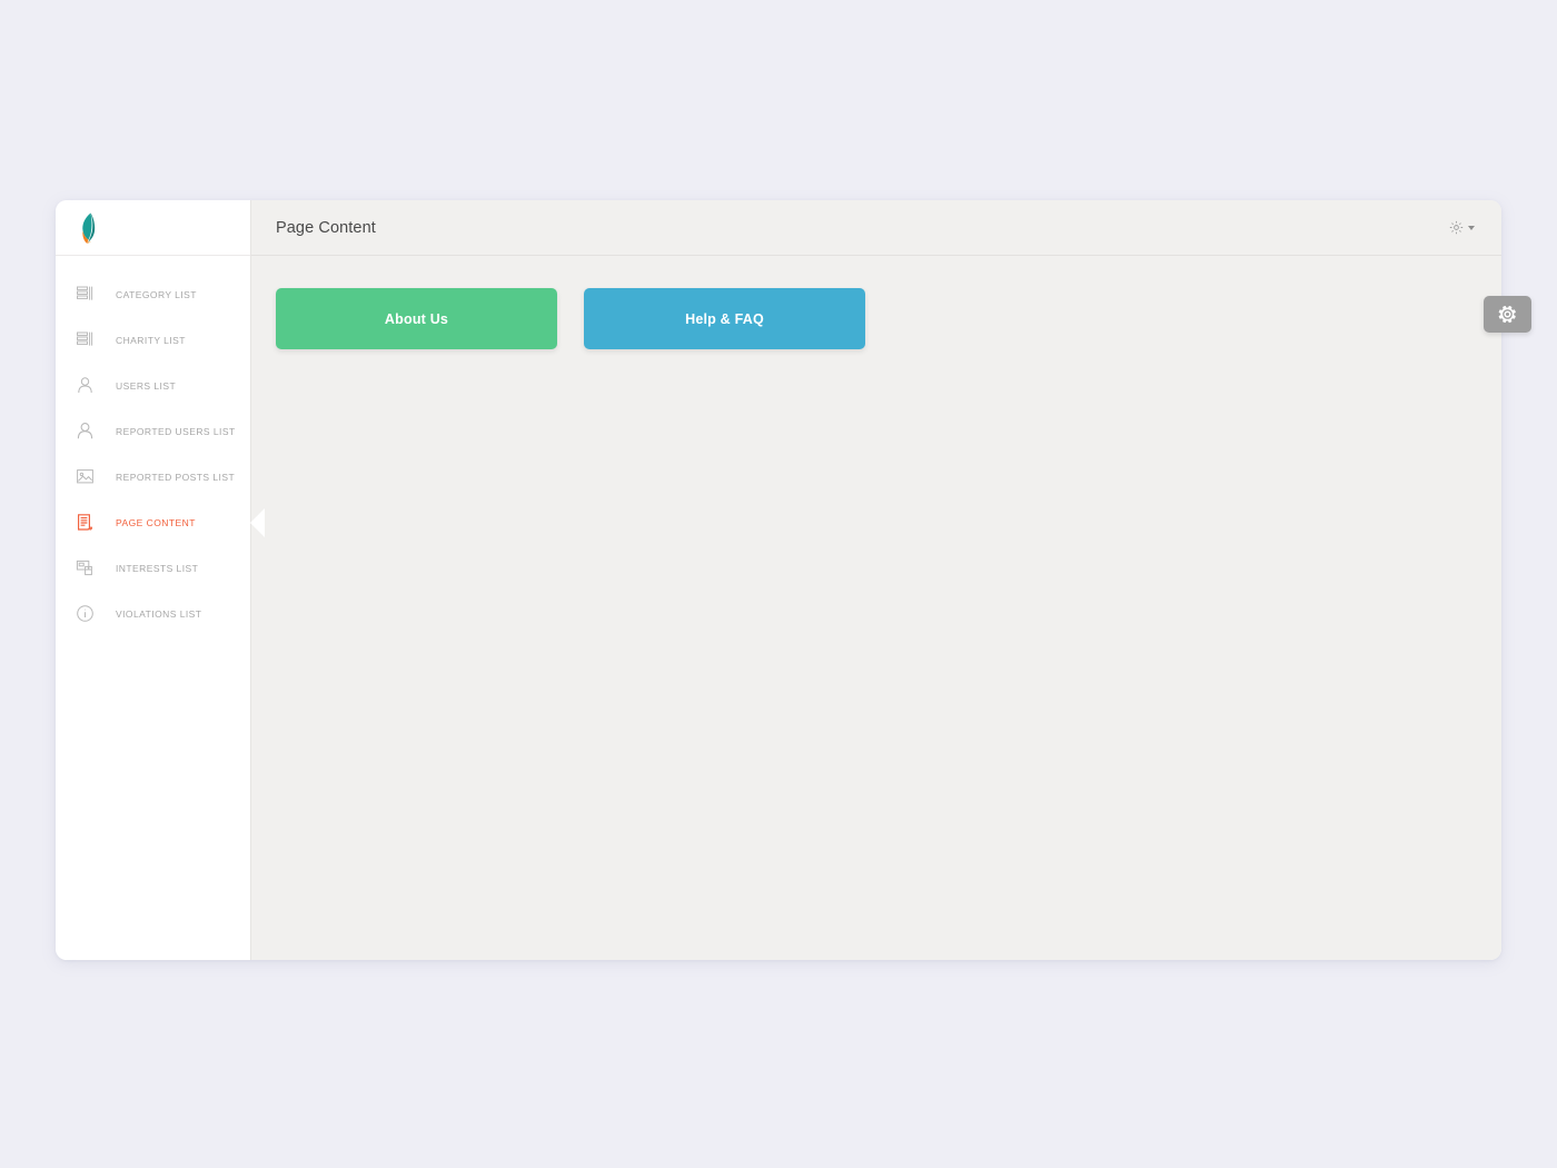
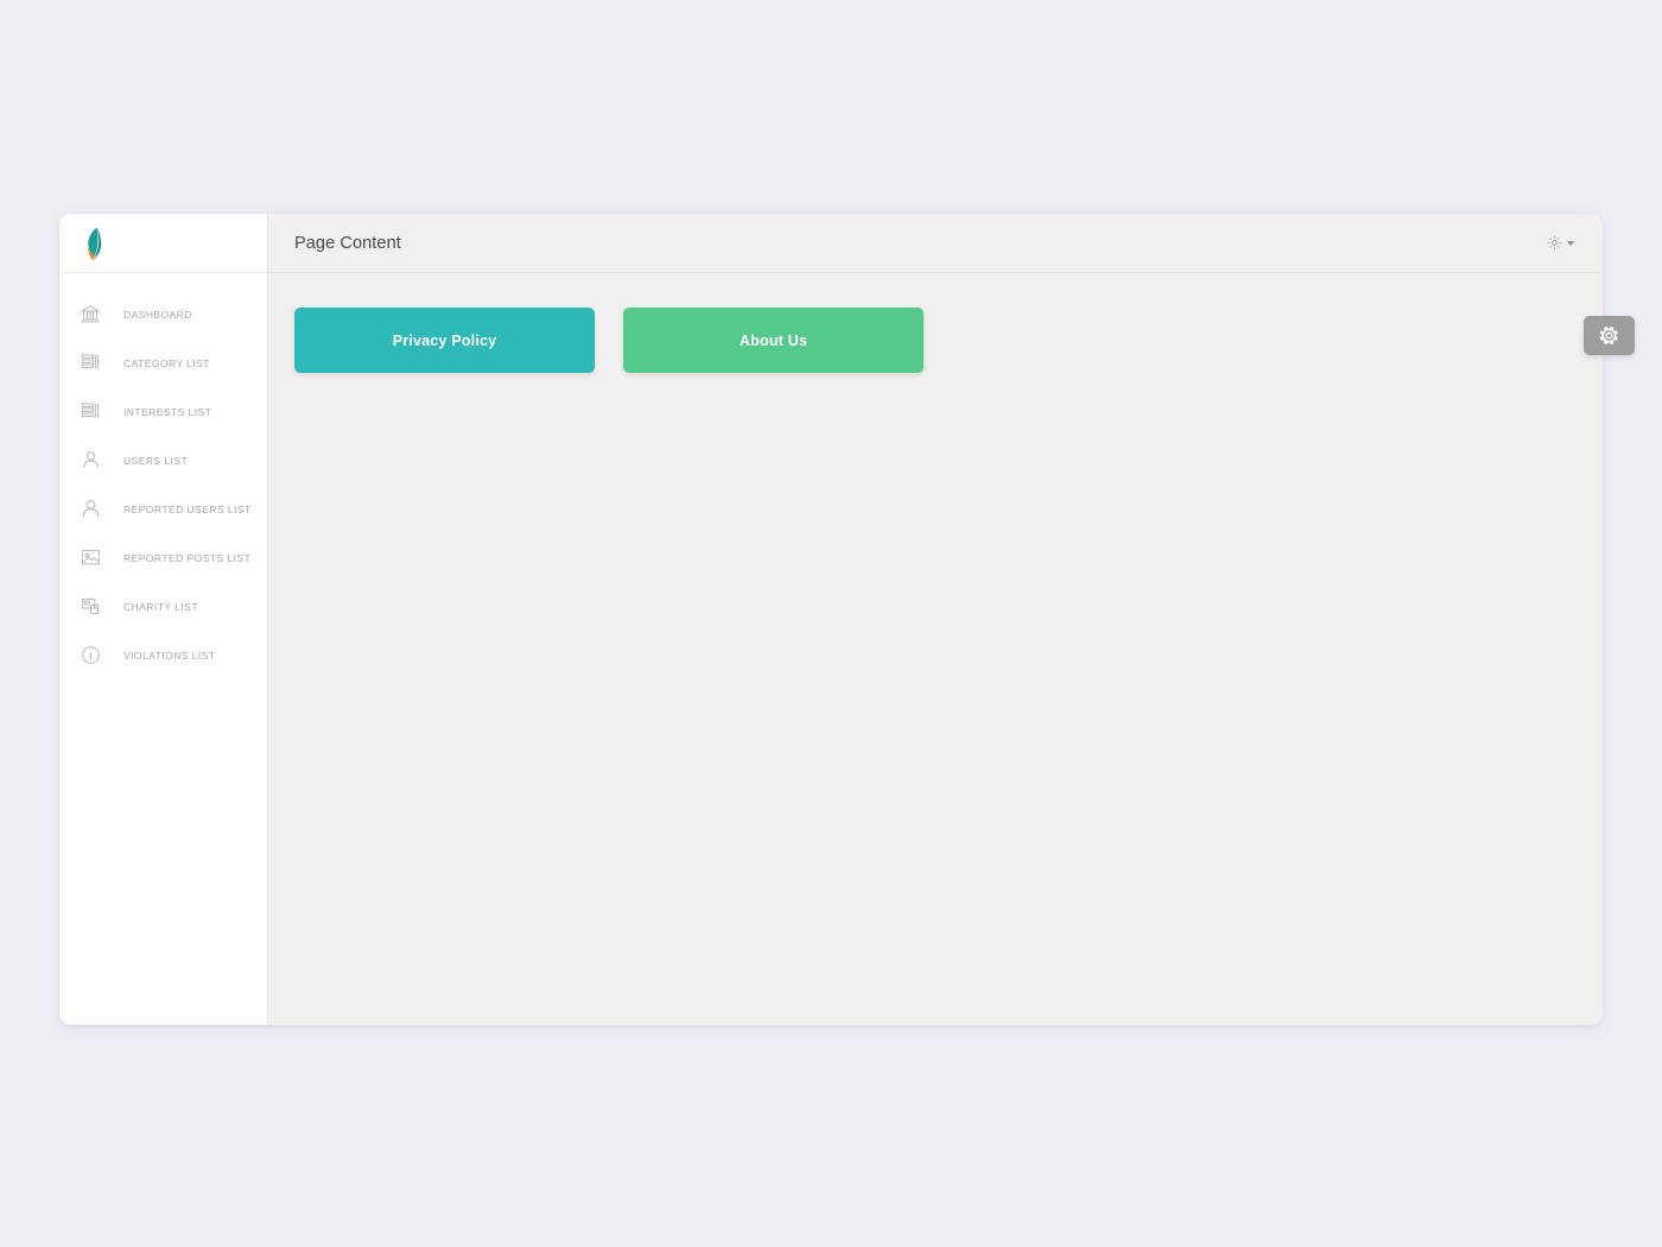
+ DASHBOARD
  CATEGORY LIST
- CHARITY LIST
+ INTERESTS LIST
  USERS LIST
  REPORTED USERS LIST
  REPORTED POSTS LIST
- PAGE CONTENT
- INTERESTS LIST
+ CHARITY LIST
  VIOLATIONS LIST
  Page Content
+ Privacy Policy
  About Us
- Help & FAQ
